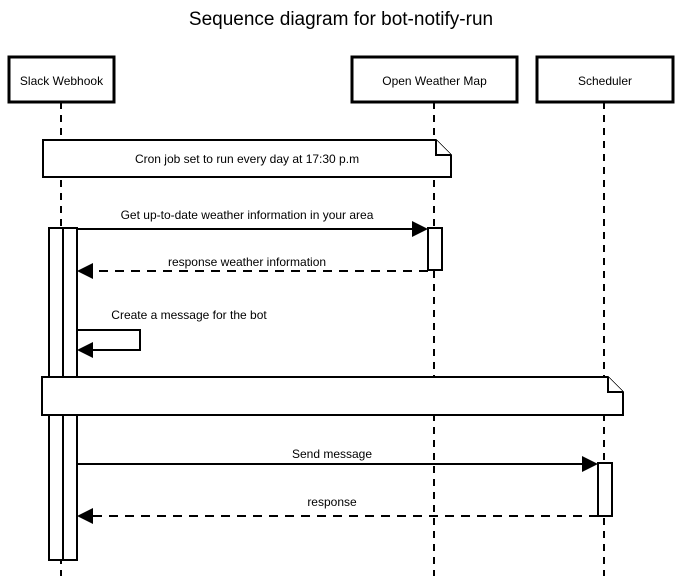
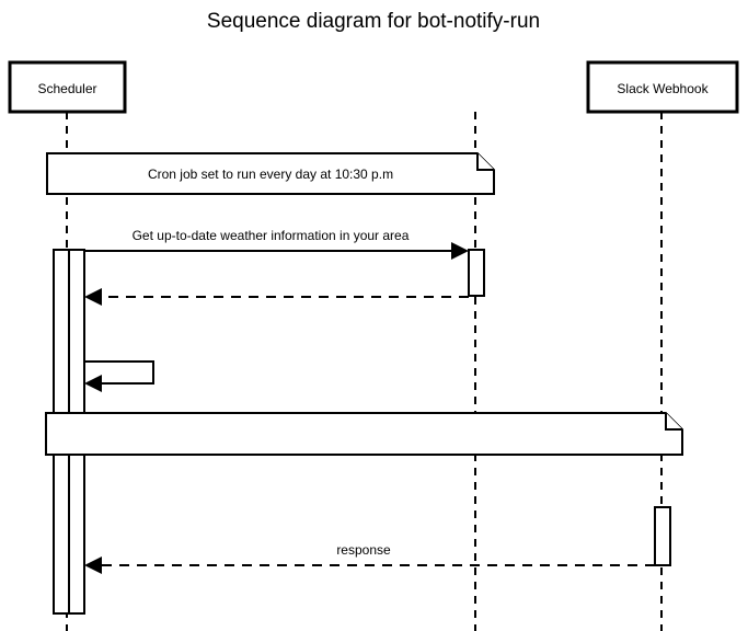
  Sequence diagram for bot-notify-run
- Slack Webhook
+ Scheduler
- Open Weather Map
- Scheduler
+ Slack Webhook
- Cron job set to run every day at 17:30 p.m
+ Cron job set to run every day at 10:30 p.m
  Get up-to-date weather information in your area
- response weather information
- Create a message for the bot
- Send message
  response
